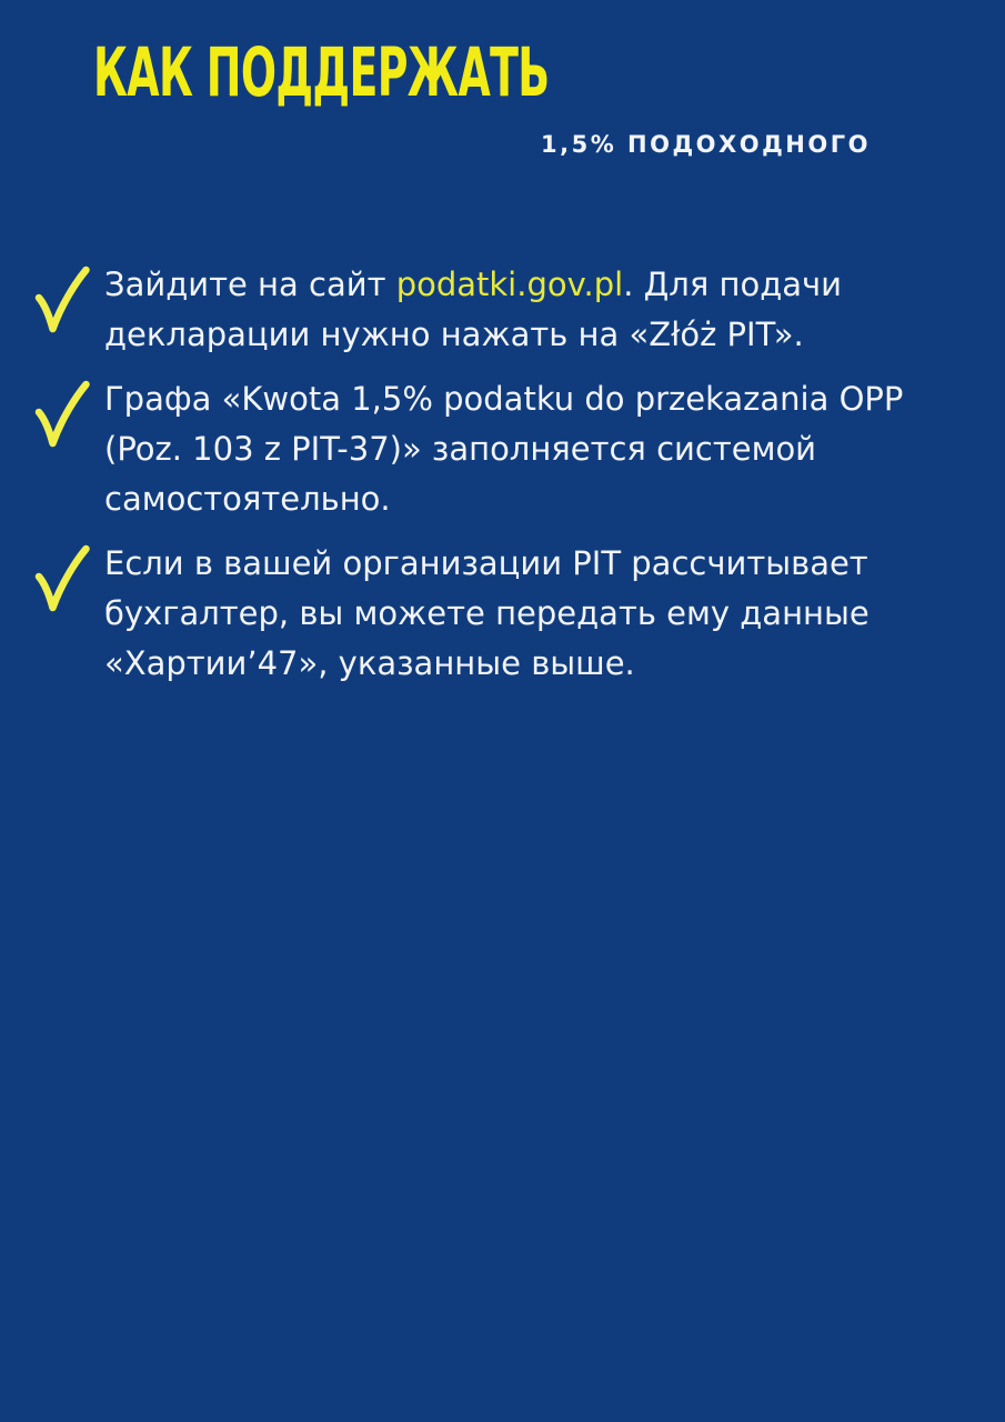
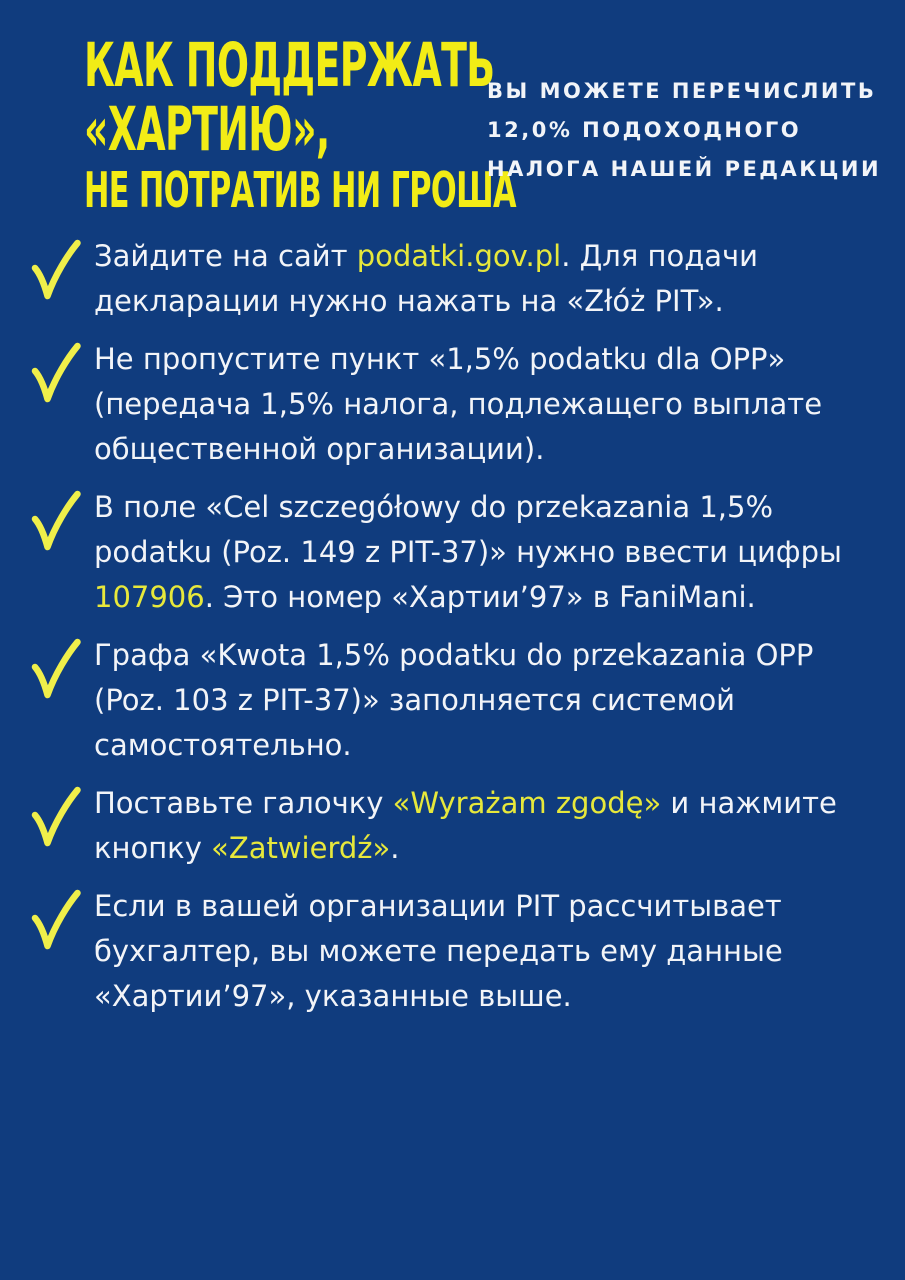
  КАК ПОДДЕРЖАТЬ
+ «ХАРТИЮ»,
+ НЕ ПОТРАТИВ НИ ГРОША
+ ВЫ МОЖЕТЕ ПЕРЕЧИСЛИТЬ
- 1,5% ПОДОХОДНОГО
+ 12,0% ПОДОХОДНОГО
+ НАЛОГА НАШЕЙ РЕДАКЦИИ
  Зайдите на сайт podatki.gov.pl. Для подачи декларации нужно нажать на «Złóż PIT».
+ Не пропустите пункт «1,5% podatku dla OPP» (передача 1,5% налога, подлежащего выплате общественной организации).
+ В поле «Cel szczegółowy do przekazania 1,5% podatku (Poz. 149 z PIT-37)» нужно ввести цифры 107906. Это номер «Хартии’97» в FaniMani.
  Графа «Kwota 1,5% podatku do przekazania OPP (Poz. 103 z PIT-37)» заполняется системой самостоятельно.
+ Поставьте галочку «Wyrażam zgodę» и нажмите кнопку «Zatwierdź».
- Если в вашей организации PIT рассчитывает бухгалтер, вы можете передать ему данные «Хартии’47», указанные выше.
+ Если в вашей организации PIT рассчитывает бухгалтер, вы можете передать ему данные «Хартии’97», указанные выше.
